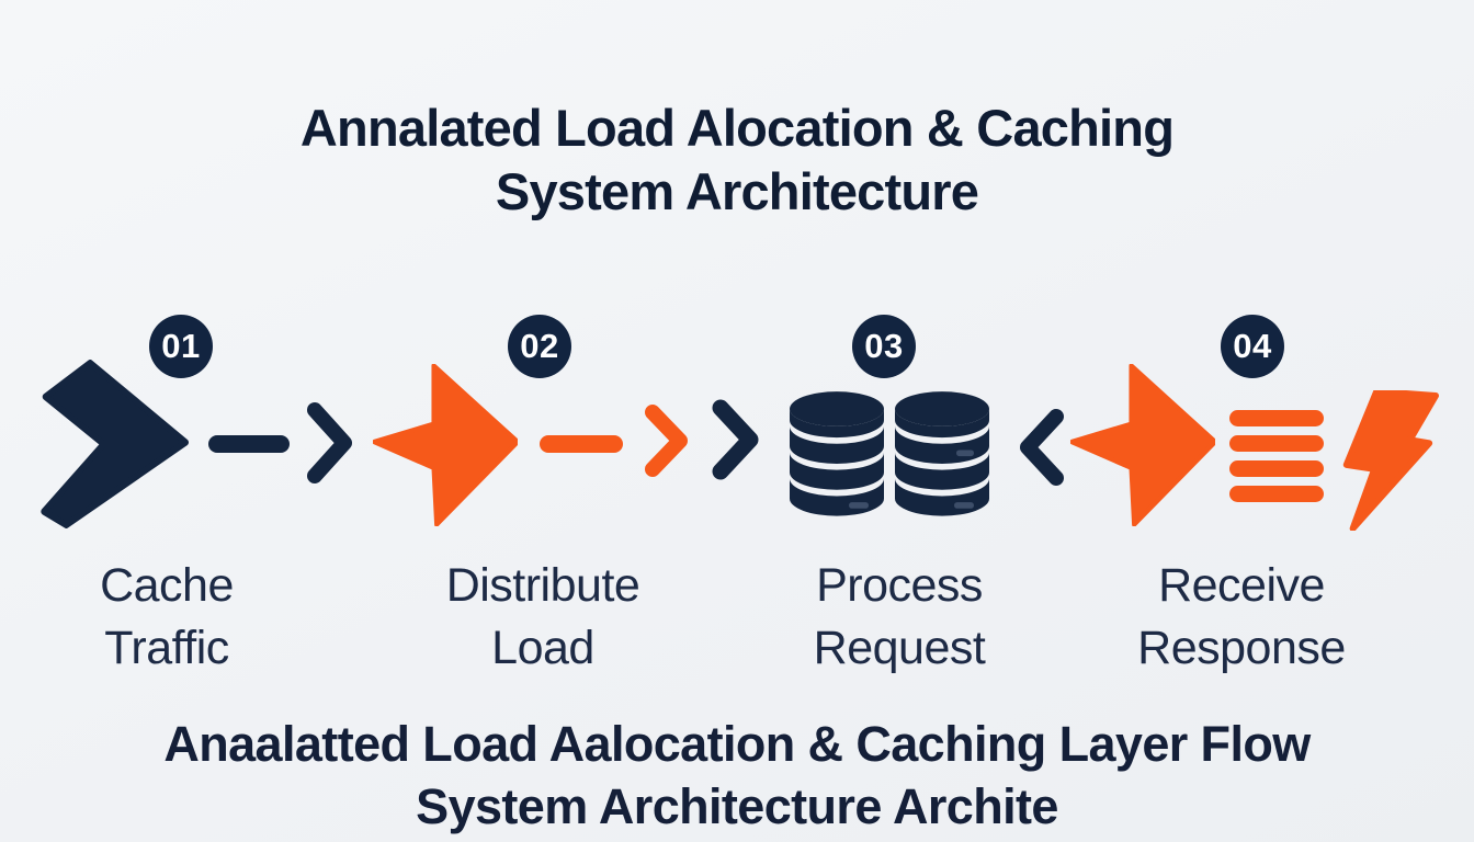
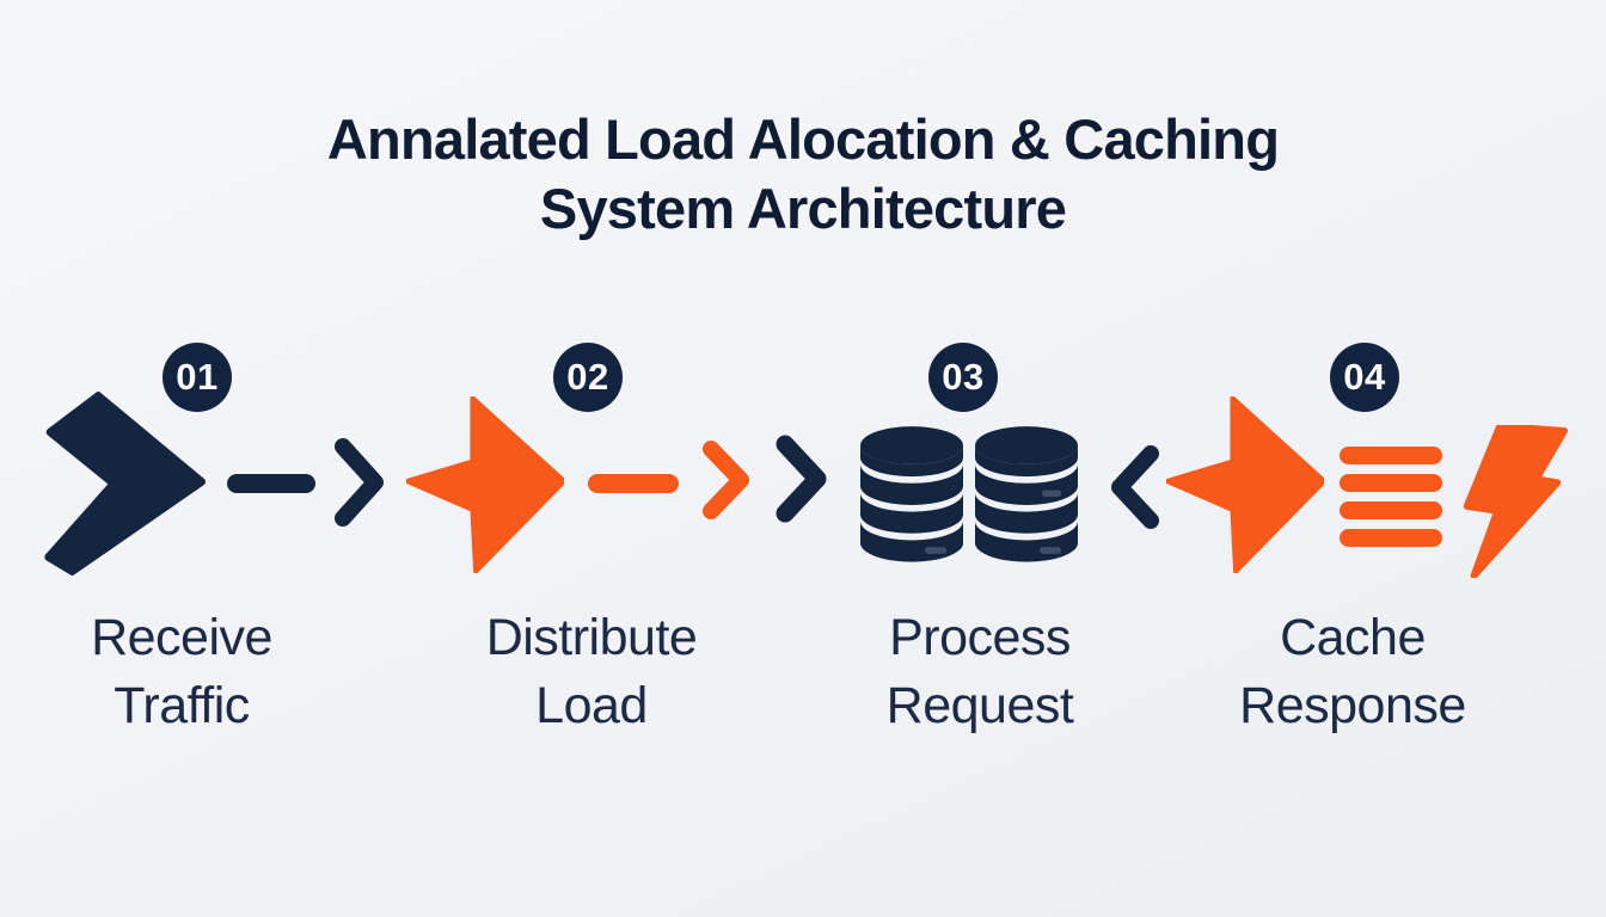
  Annalated Load Alocation & Caching
  System Architecture
  01
  02
  03
  04
- Cache
+ Receive
  Traffic
  Distribute
  Load
  Process
  Request
- Receive
+ Cache
  Response
- Anaalatted Load Aalocation & Caching Layer Flow
- System Architecture Archite
